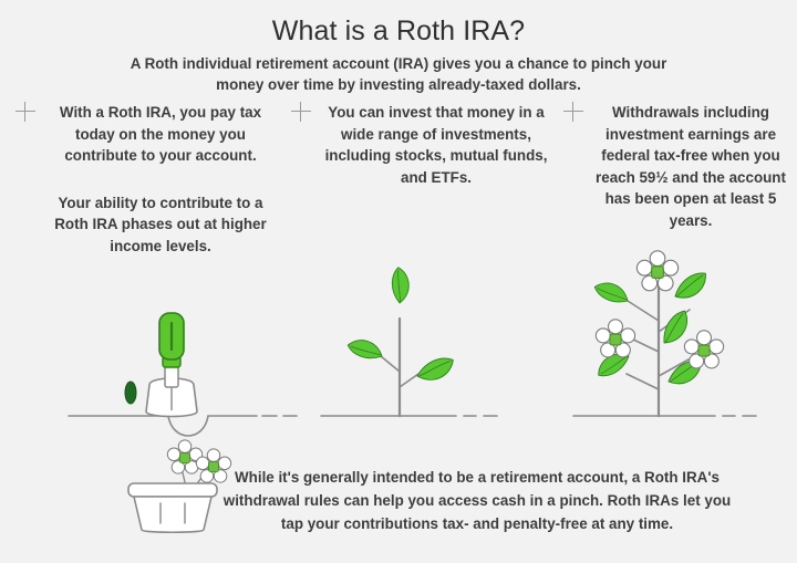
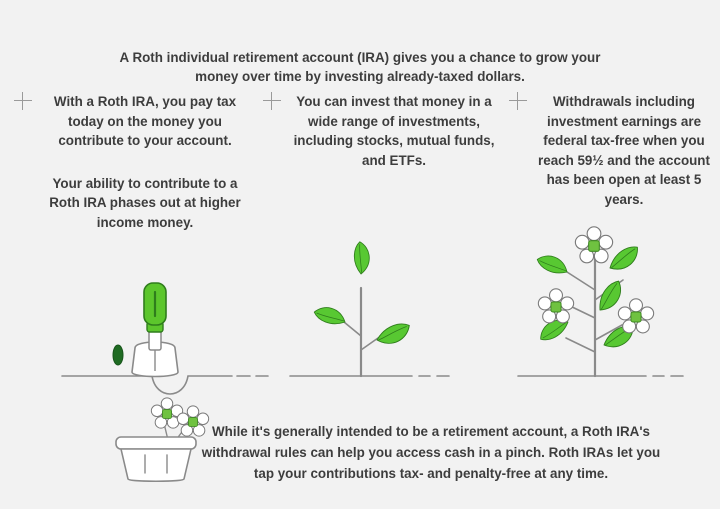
- What is a Roth IRA?
- A Roth individual retirement account (IRA) gives you a chance to pinch your money over time by investing already-taxed dollars.
+ A Roth individual retirement account (IRA) gives you a chance to grow your money over time by investing already-taxed dollars.
  With a Roth IRA, you pay tax today on the money you contribute to your account.
- Your ability to contribute to a Roth IRA phases out at higher income levels.
+ Your ability to contribute to a Roth IRA phases out at higher income money.
  You can invest that money in a wide range of investments, including stocks, mutual funds, and ETFs.
  Withdrawals including investment earnings are federal tax-free when you reach 59½ and the account has been open at least 5 years.
  While it's generally intended to be a retirement account, a Roth IRA's withdrawal rules can help you access cash in a pinch. Roth IRAs let you tap your contributions tax- and penalty-free at any time.
